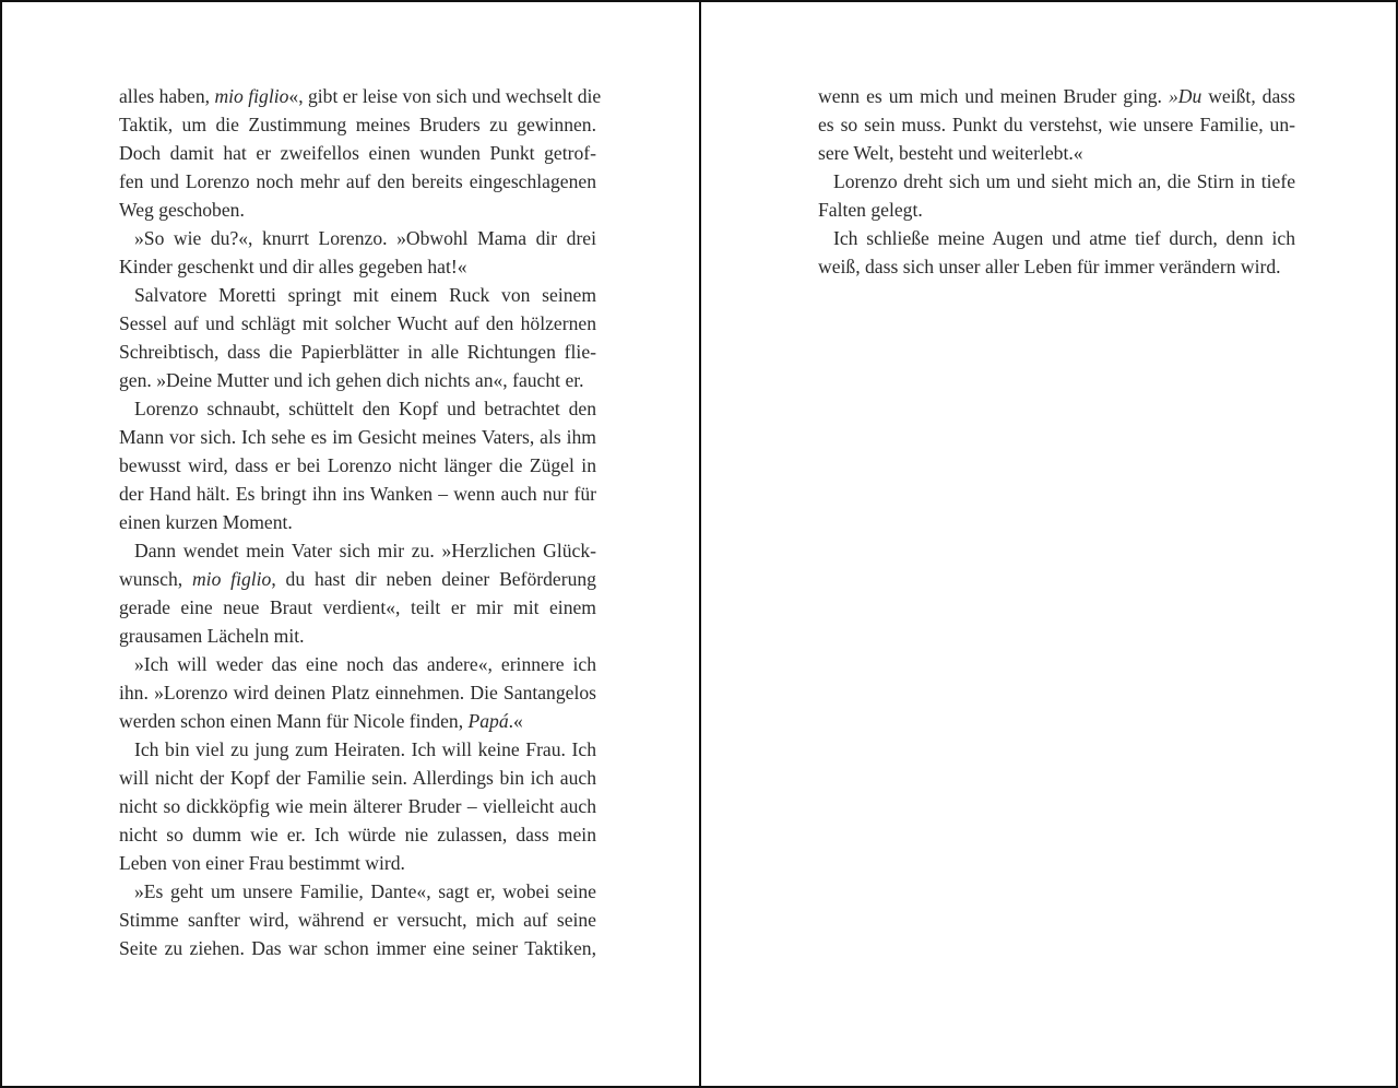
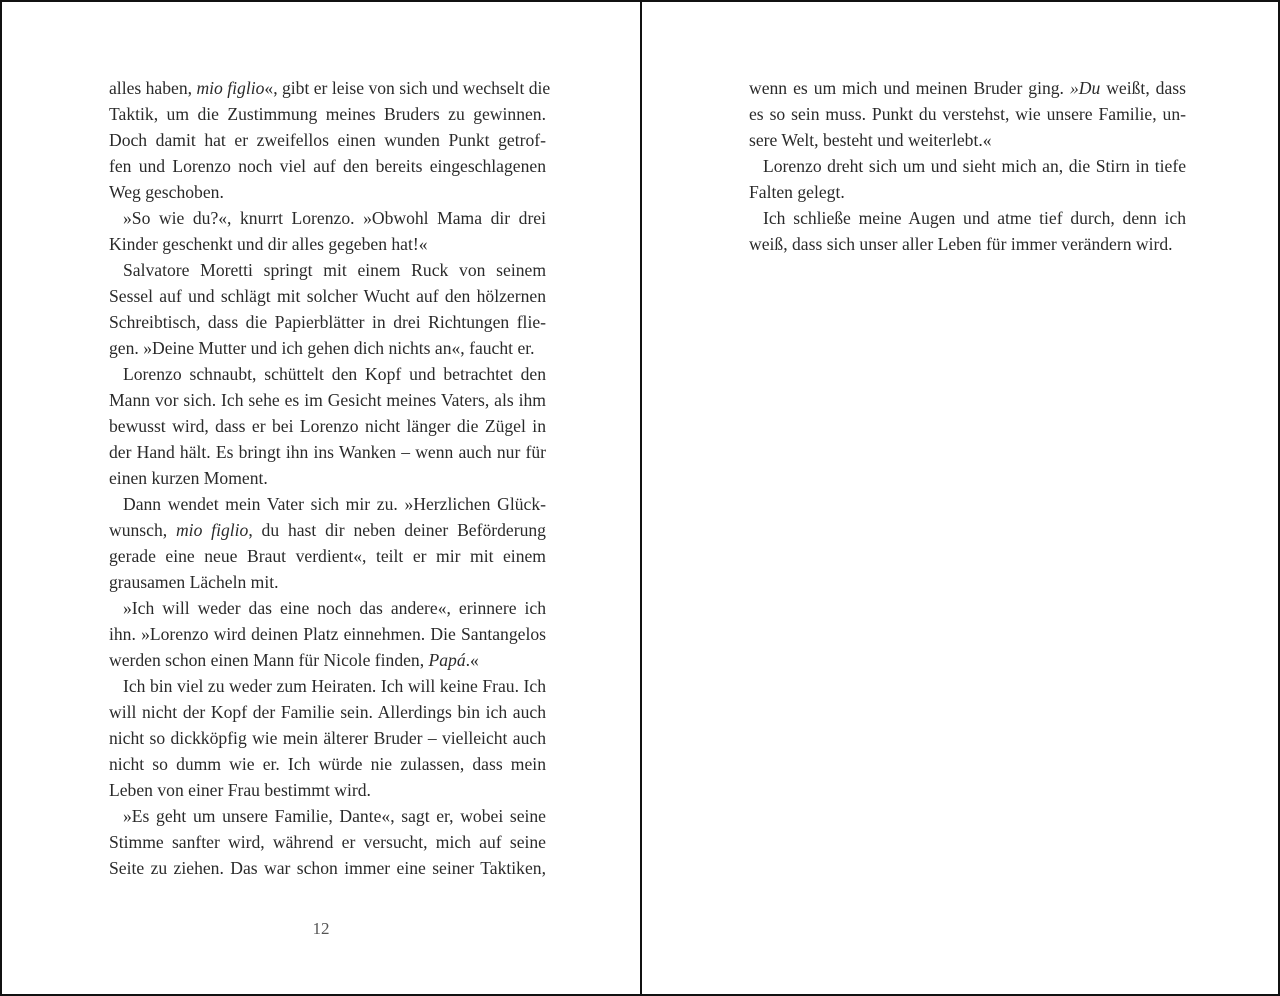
  alles haben, mio figlio«, gibt er leise von sich und wechselt die
  Taktik, um die Zustimmung meines Bruders zu gewinnen.
  Doch damit hat er zweifellos einen wunden Punkt getrof-
- fen und Lorenzo noch mehr auf den bereits eingeschlagenen
+ fen und Lorenzo noch viel auf den bereits eingeschlagenen
  Weg geschoben.
  »So wie du?«, knurrt Lorenzo. »Obwohl Mama dir drei
  Kinder geschenkt und dir alles gegeben hat!«
  Salvatore Moretti springt mit einem Ruck von seinem
  Sessel auf und schlägt mit solcher Wucht auf den hölzernen
- Schreibtisch, dass die Papierblätter in alle Richtungen flie-
+ Schreibtisch, dass die Papierblätter in drei Richtungen flie-
  gen. »Deine Mutter und ich gehen dich nichts an«, faucht er.
  Lorenzo schnaubt, schüttelt den Kopf und betrachtet den
  Mann vor sich. Ich sehe es im Gesicht meines Vaters, als ihm
  bewusst wird, dass er bei Lorenzo nicht länger die Zügel in
  der Hand hält. Es bringt ihn ins Wanken – wenn auch nur für
  einen kurzen Moment.
  Dann wendet mein Vater sich mir zu. »Herzlichen Glück-
  wunsch, mio figlio, du hast dir neben deiner Beförderung
  gerade eine neue Braut verdient«, teilt er mir mit einem
  grausamen Lächeln mit.
  »Ich will weder das eine noch das andere«, erinnere ich
  ihn. »Lorenzo wird deinen Platz einnehmen. Die Santangelos
  werden schon einen Mann für Nicole finden, Papá.«
- Ich bin viel zu jung zum Heiraten. Ich will keine Frau. Ich
+ Ich bin viel zu weder zum Heiraten. Ich will keine Frau. Ich
  will nicht der Kopf der Familie sein. Allerdings bin ich auch
  nicht so dickköpfig wie mein älterer Bruder – vielleicht auch
  nicht so dumm wie er. Ich würde nie zulassen, dass mein
  Leben von einer Frau bestimmt wird.
  »Es geht um unsere Familie, Dante«, sagt er, wobei seine
  Stimme sanfter wird, während er versucht, mich auf seine
  Seite zu ziehen. Das war schon immer eine seiner Taktiken,
+ 12
  wenn es um mich und meinen Bruder ging. »Du weißt, dass
  es so sein muss. Punkt du verstehst, wie unsere Familie, un-
  sere Welt, besteht und weiterlebt.«
  Lorenzo dreht sich um und sieht mich an, die Stirn in tiefe
  Falten gelegt.
  Ich schließe meine Augen und atme tief durch, denn ich
  weiß, dass sich unser aller Leben für immer verändern wird.
